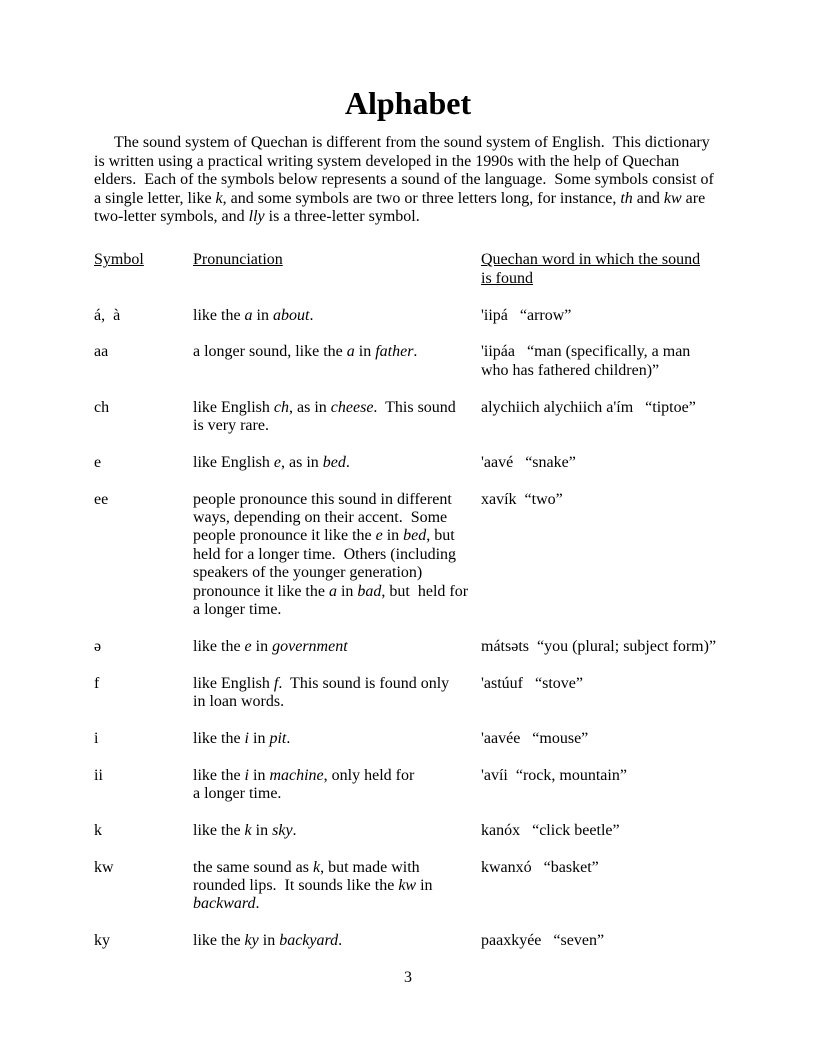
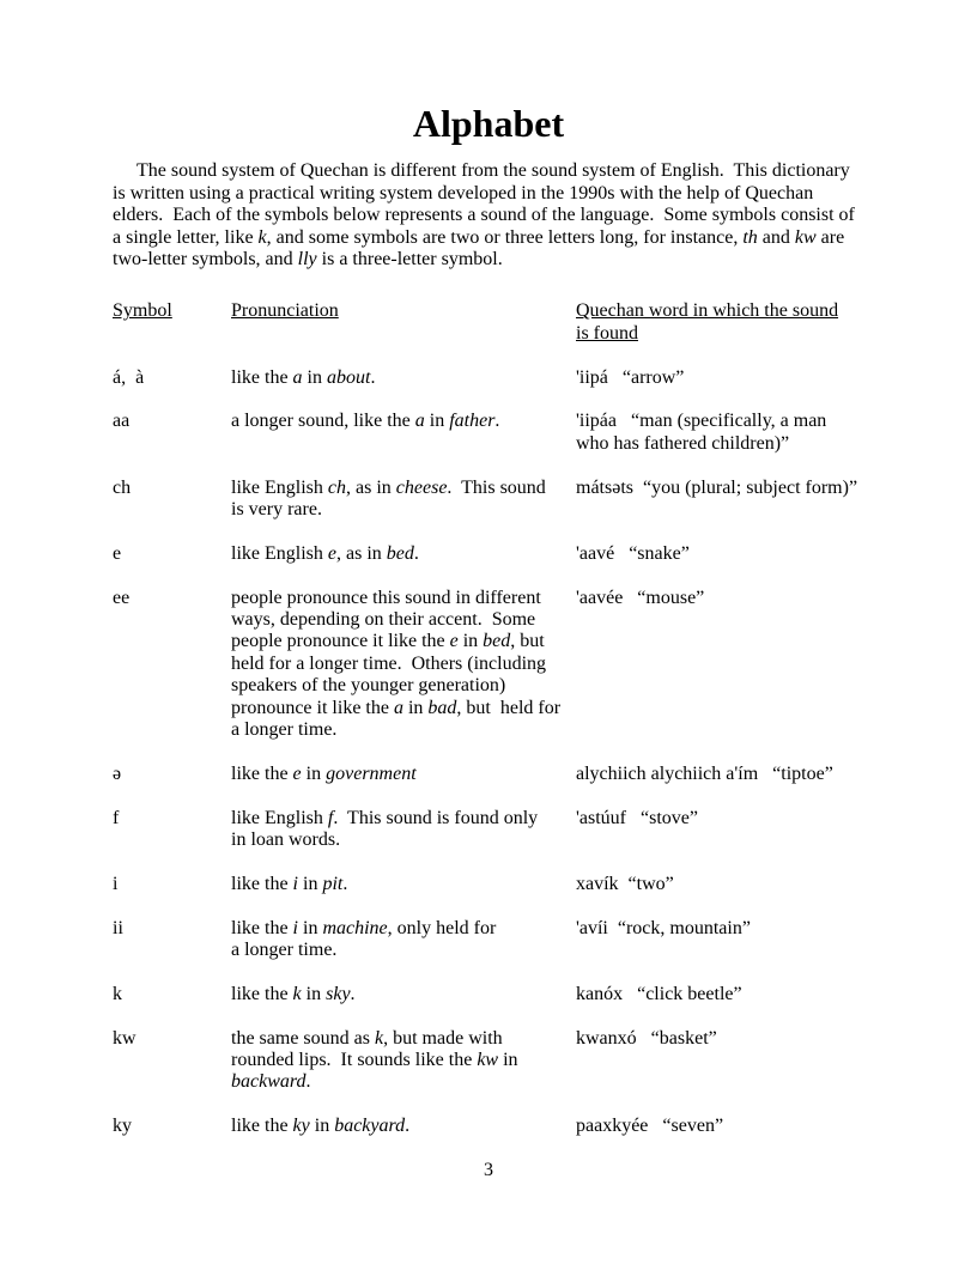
  Alphabet
  The sound system of Quechan is different from the sound system of English. This dictionary
  is written using a practical writing system developed in the 1990s with the help of Quechan
  elders. Each of the symbols below represents a sound of the language. Some symbols consist of
  a single letter, like k, and some symbols are two or three letters long, for instance, th and kw are
  two-letter symbols, and lly is a three-letter symbol.
  Symbol
  Pronunciation
  Quechan word in which the sound
  is found
  á, à
  like the a in about.
  'iipá “arrow”
  aa
  a longer sound, like the a in father.
  'iipáa “man (specifically, a man
  who has fathered children)”
  ch
  like English ch, as in cheese. This sound
  is very rare.
- alychiich alychiich a'ím “tiptoe”
+ mátsəts “you (plural; subject form)”
  e
  like English e, as in bed.
  'aavé “snake”
  ee
  people pronounce this sound in different
  ways, depending on their accent. Some
  people pronounce it like the e in bed, but
  held for a longer time. Others (including
  speakers of the younger generation)
  pronounce it like the a in bad, but held for
  a longer time.
- xavík “two”
+ 'aavée “mouse”
  ə
  like the e in government
- mátsəts “you (plural; subject form)”
+ alychiich alychiich a'ím “tiptoe”
  f
  like English f. This sound is found only
  in loan words.
  'astúuf “stove”
  i
  like the i in pit.
- 'aavée “mouse”
+ xavík “two”
  ii
  like the i in machine, only held for
  a longer time.
  'avíi “rock, mountain”
  k
  like the k in sky.
  kanóx “click beetle”
  kw
  the same sound as k, but made with
  rounded lips. It sounds like the kw in
  backward.
  kwanxó “basket”
  ky
  like the ky in backyard.
  paaxkyée “seven”
  3
